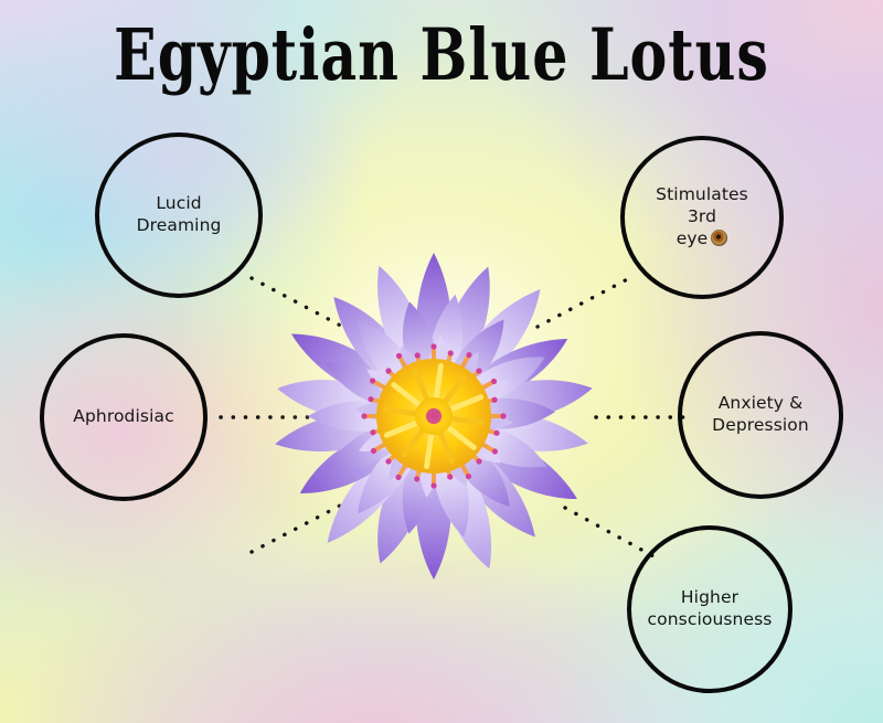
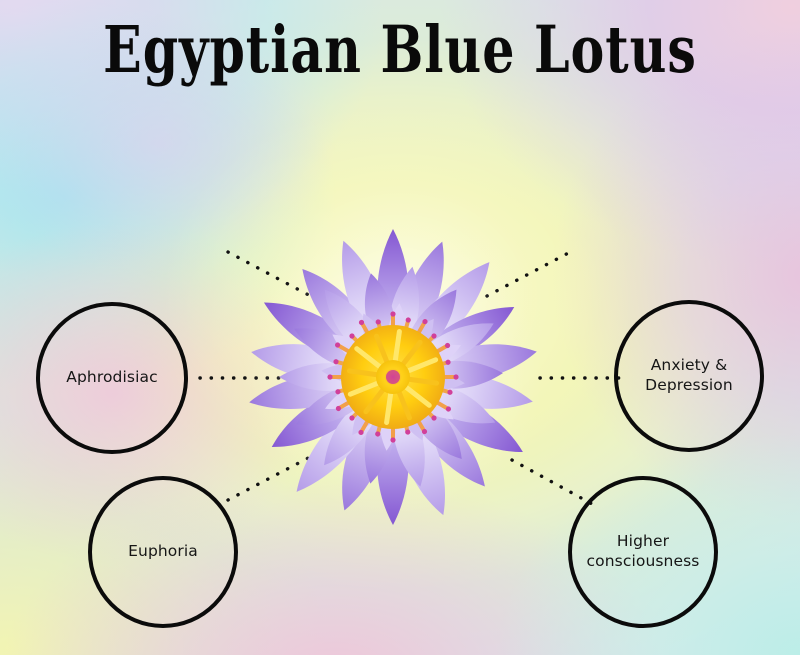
  Egyptian Blue Lotus
- Lucid Dreaming
- Stimulates 3rd
- eye
  Aphrodisiac
  Anxiety &
  Depression
+ Euphoria
  Higher
  consciousness
